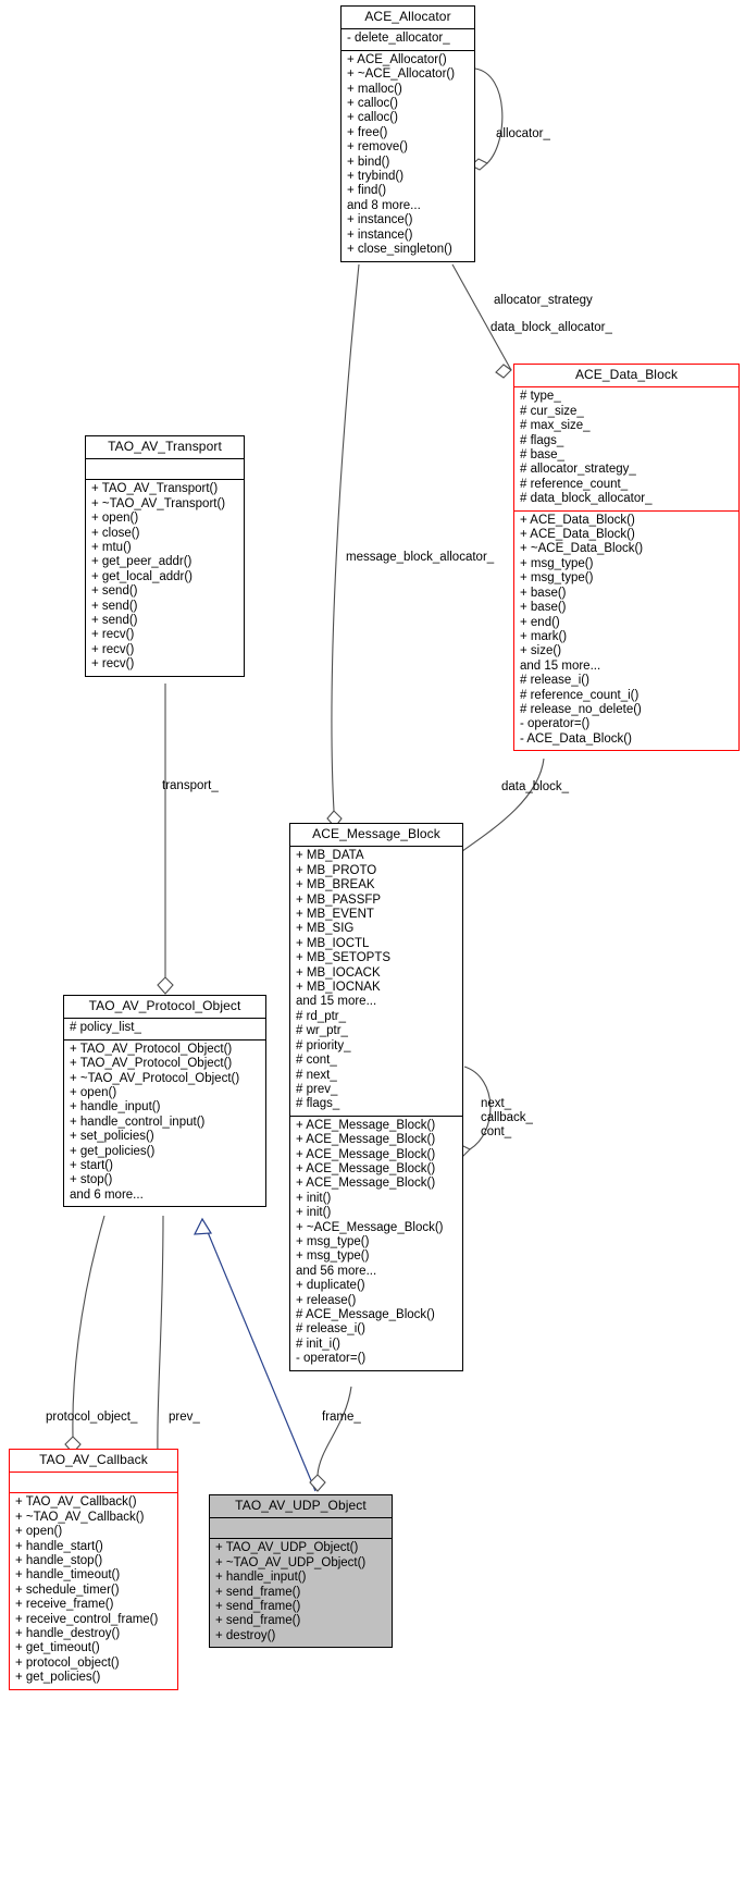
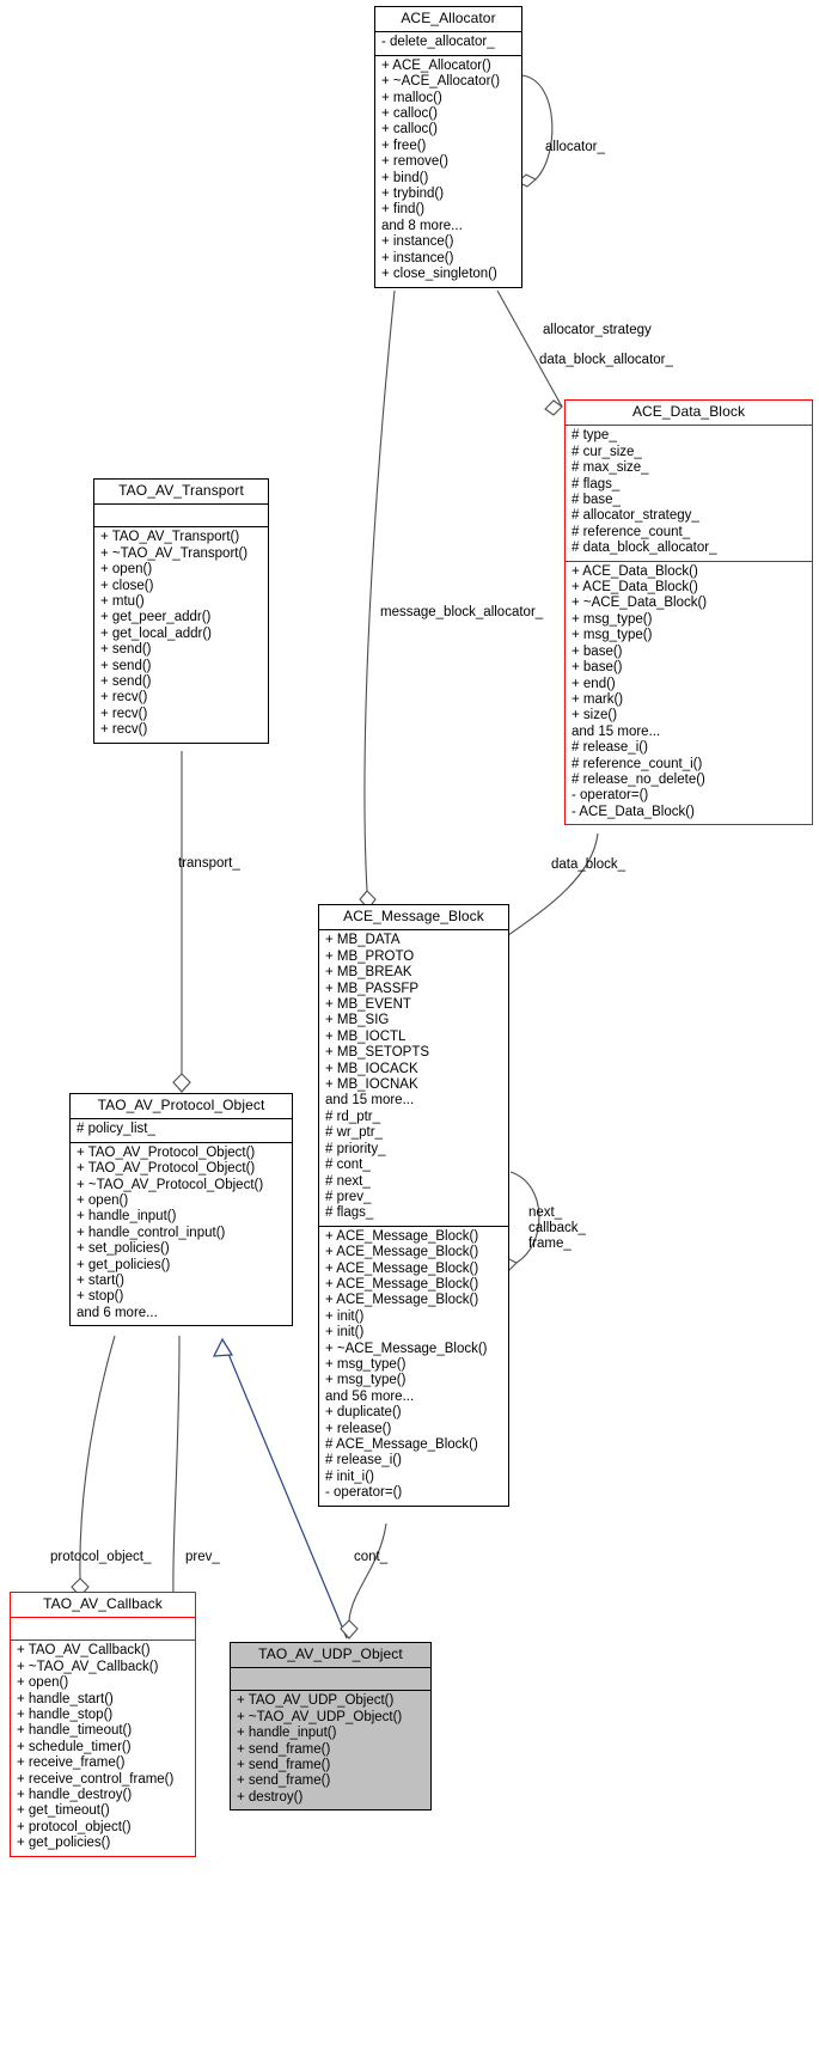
  allocator_
  allocator_strategy
  data_block_allocator_
  message_block_allocator_
  data_block_
  transport_
  next_
  callback_
- cont_
+ frame_
  protocol_object_
  prev_
- frame_
+ cont_
  ACE_Allocator
  - delete_allocator_
  + ACE_Allocator()
  + ~ACE_Allocator()
  + malloc()
  + calloc()
  + calloc()
  + free()
  + remove()
  + bind()
  + trybind()
  + find()
  and 8 more...
  + instance()
  + instance()
  + close_singleton()
  ACE_Data_Block
  # type_
  # cur_size_
  # max_size_
  # flags_
  # base_
  # allocator_strategy_
  # reference_count_
  # data_block_allocator_
  + ACE_Data_Block()
  + ACE_Data_Block()
  + ~ACE_Data_Block()
  + msg_type()
  + msg_type()
  + base()
  + base()
  + end()
  + mark()
  + size()
  and 15 more...
  # release_i()
  # reference_count_i()
  # release_no_delete()
  - operator=()
  - ACE_Data_Block()
  TAO_AV_Transport
  + TAO_AV_Transport()
  + ~TAO_AV_Transport()
  + open()
  + close()
  + mtu()
  + get_peer_addr()
  + get_local_addr()
  + send()
  + send()
  + send()
  + recv()
  + recv()
  + recv()
  ACE_Message_Block
  + MB_DATA
  + MB_PROTO
  + MB_BREAK
  + MB_PASSFP
  + MB_EVENT
  + MB_SIG
  + MB_IOCTL
  + MB_SETOPTS
  + MB_IOCACK
  + MB_IOCNAK
  and 15 more...
  # rd_ptr_
  # wr_ptr_
  # priority_
  # cont_
  # next_
  # prev_
  # flags_
  + ACE_Message_Block()
  + ACE_Message_Block()
  + ACE_Message_Block()
  + ACE_Message_Block()
  + ACE_Message_Block()
  + init()
  + init()
  + ~ACE_Message_Block()
  + msg_type()
  + msg_type()
  and 56 more...
  + duplicate()
  + release()
  # ACE_Message_Block()
  # release_i()
  # init_i()
  - operator=()
  TAO_AV_Protocol_Object
  # policy_list_
  + TAO_AV_Protocol_Object()
  + TAO_AV_Protocol_Object()
  + ~TAO_AV_Protocol_Object()
  + open()
  + handle_input()
  + handle_control_input()
  + set_policies()
  + get_policies()
  + start()
  + stop()
  and 6 more...
  TAO_AV_Callback
  + TAO_AV_Callback()
  + ~TAO_AV_Callback()
  + open()
  + handle_start()
  + handle_stop()
  + handle_timeout()
  + schedule_timer()
  + receive_frame()
  + receive_control_frame()
  + handle_destroy()
  + get_timeout()
  + protocol_object()
  + get_policies()
  TAO_AV_UDP_Object
  + TAO_AV_UDP_Object()
  + ~TAO_AV_UDP_Object()
  + handle_input()
  + send_frame()
  + send_frame()
  + send_frame()
  + destroy()
